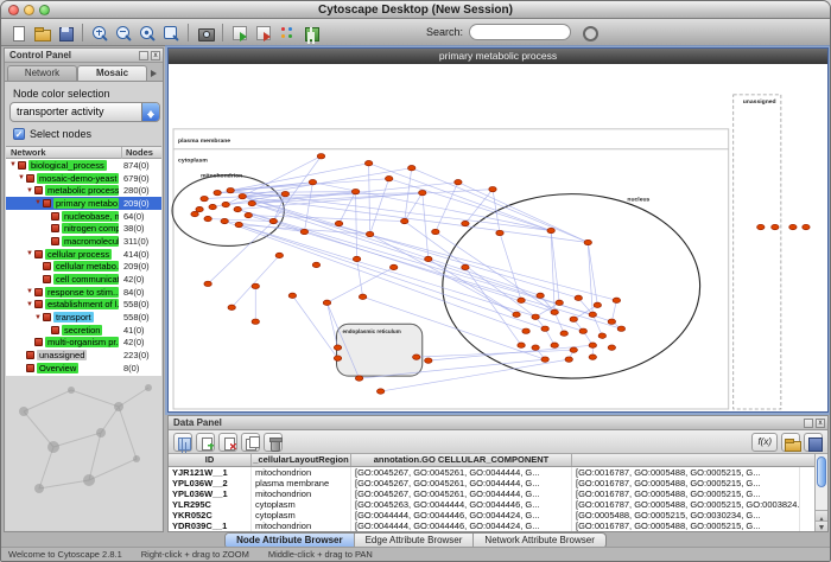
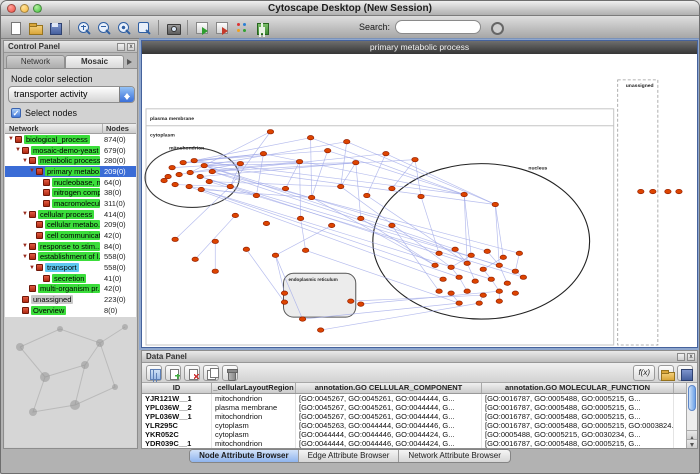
  Cytoscape Desktop (New Session)
  Search:
  Control Panel
  Network
  Mosaic
  Node color selection
  transporter activity
  Select nodes
  Network
  Nodes
  biological_process
  874(0)
  mosaic-demo-yeast
  679(0)
  metabolic process
  280(0)
  primary metabo
  209(0)
  nucleobase, n
  64(0)
  nitrogen comp
  38(0)
  macromolecul
  311(0)
  cellular process
  414(0)
  cellular metabo.
  209(0)
  cell communicat
  42(0)
  response to stim..
  84(0)
  establishment of l.
  558(0)
  transport
  558(0)
  secretion
  41(0)
  multi-organism pr.
  42(0)
  unassigned
  223(0)
  Overview
  8(0)
  primary metabolic process
  Data Panel
  f(x)
  ID
  _cellularLayoutRegion
  annotation.GO CELLULAR_COMPONENT
+ annotation.GO MOLECULAR_FUNCTION
  YJR121W__1
  mitochondrion
  [GO:0045267, GO:0045261, GO:0044444, G...
  [GO:0016787, GO:0005488, GO:0005215, G...
  YPL036W__2
  plasma membrane
  [GO:0045267, GO:0045261, GO:0044444, G...
  [GO:0016787, GO:0005488, GO:0005215, G...
  YPL036W__1
  mitochondrion
  [GO:0045267, GO:0045261, GO:0044444, G...
  [GO:0016787, GO:0005488, GO:0005215, G...
  YLR295C
  cytoplasm
  [GO:0045263, GO:0044444, GO:0044446, G...
  [GO:0016787, GO:0005488, GO:0005215, GO:0003824.
  YKR052C
  cytoplasm
  [GO:0044444, GO:0044446, GO:0044424, G...
  [GO:0005488, GO:0005215, GO:0030234, G...
  YDR039C__1
  mitochondrion
  [GO:0044444, GO:0044446, GO:0044424, G...
  [GO:0016787, GO:0005488, GO:0005215, G...
  Node Attribute Browser
  Edge Attribute Browser
  Network Attribute Browser
- Welcome to Cytoscape 2.8.1
- Right-click + drag to ZOOM
- Middle-click + drag to PAN
